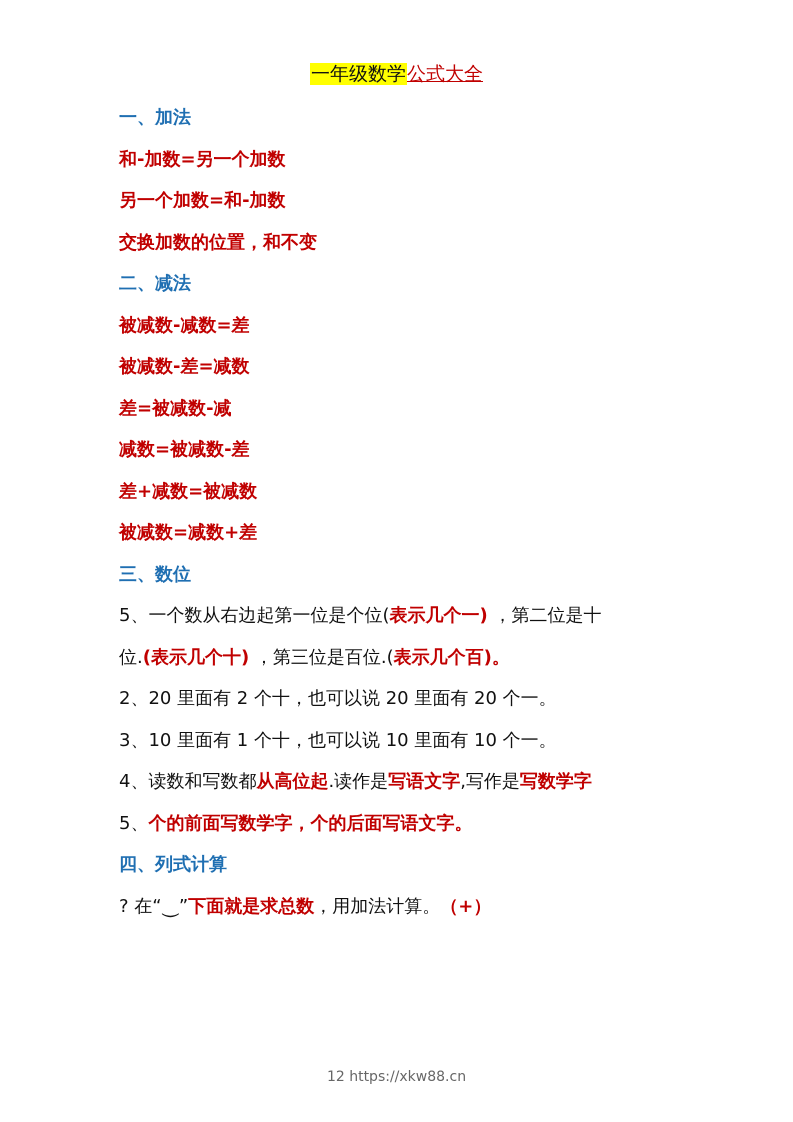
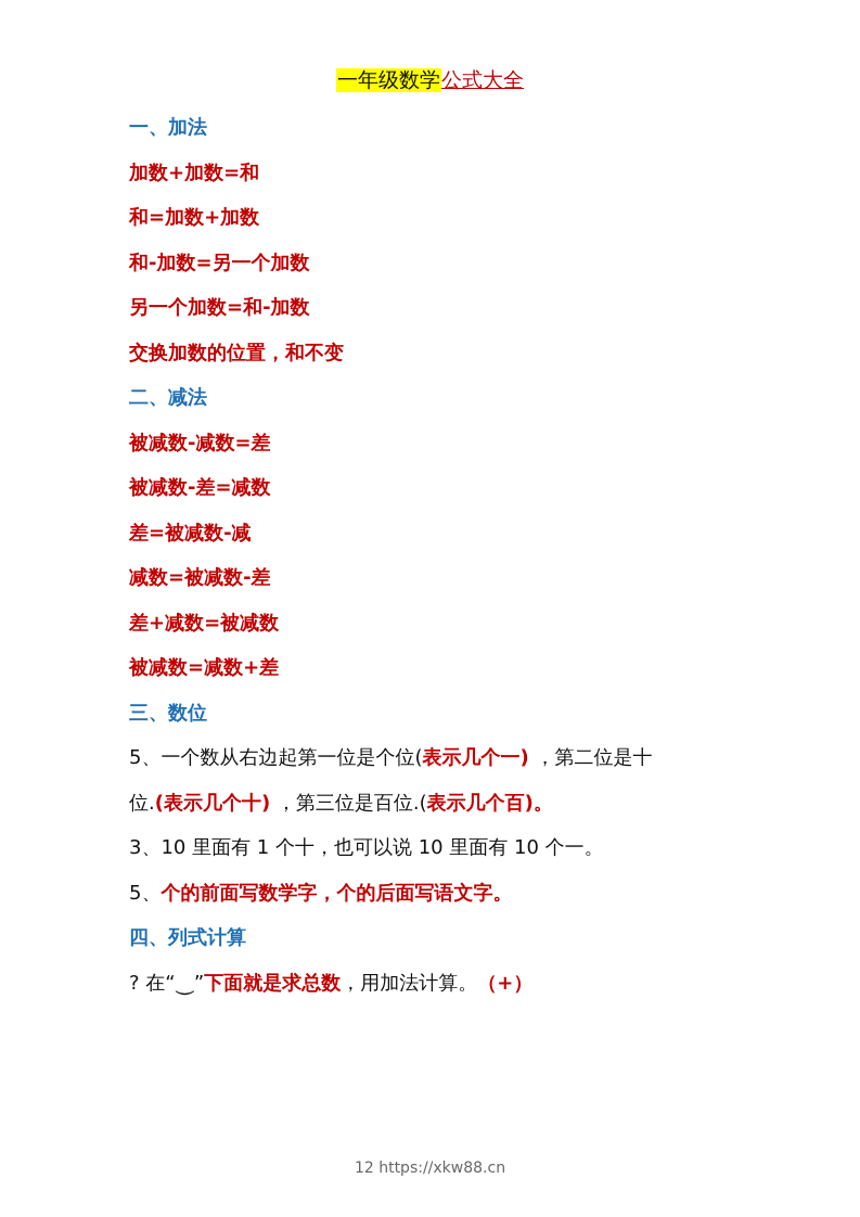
  一年级数学公式大全
  一、加法
+ 加数+加数=和
+ 和=加数+加数
  和-加数=另一个加数
  另一个加数=和-加数
  交换加数的位置，和不变
  二、减法
  被减数-减数=差
  被减数-差=减数
  差=被减数-减
  减数=被减数-差
  差+减数=被减数
  被减数=减数+差
  三、数位
  5、一个数从右边起第一位是个位(表示几个一) ，第二位是十
  位.(表示几个十) ，第三位是百位.(表示几个百)。
- 2、20 里面有 2 个十，也可以说 20 里面有 20 个一。
  3、10 里面有 1 个十，也可以说 10 里面有 10 个一。
- 4、读数和写数都从高位起.读作是写语文字,写作是写数学字
  5、个的前面写数学字，个的后面写语文字。
  四、列式计算
  ? 在“⏝”下面就是求总数，用加法计算。（+）
  12 https://xkw88.cn
